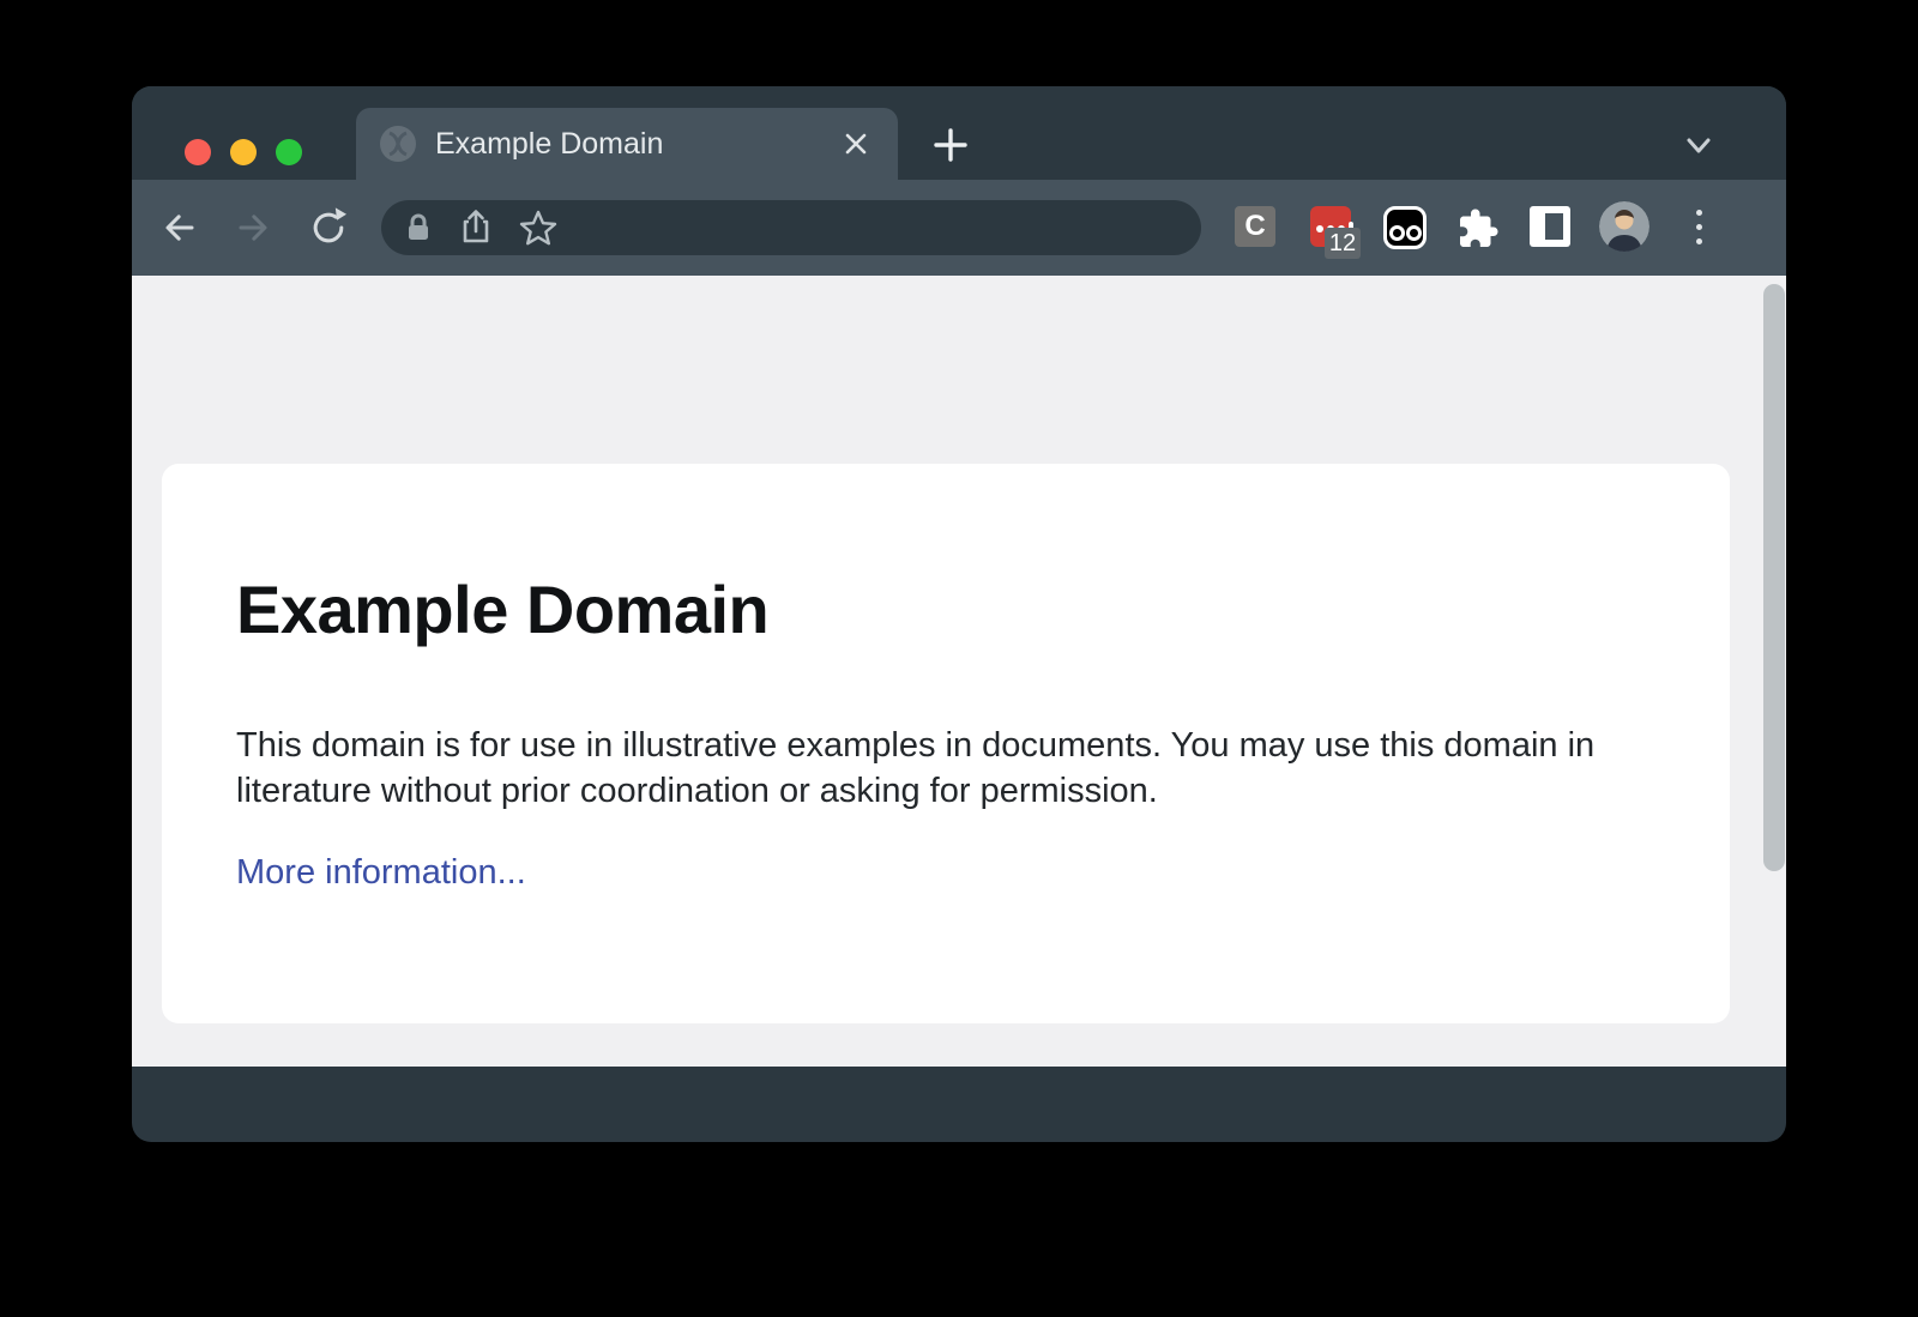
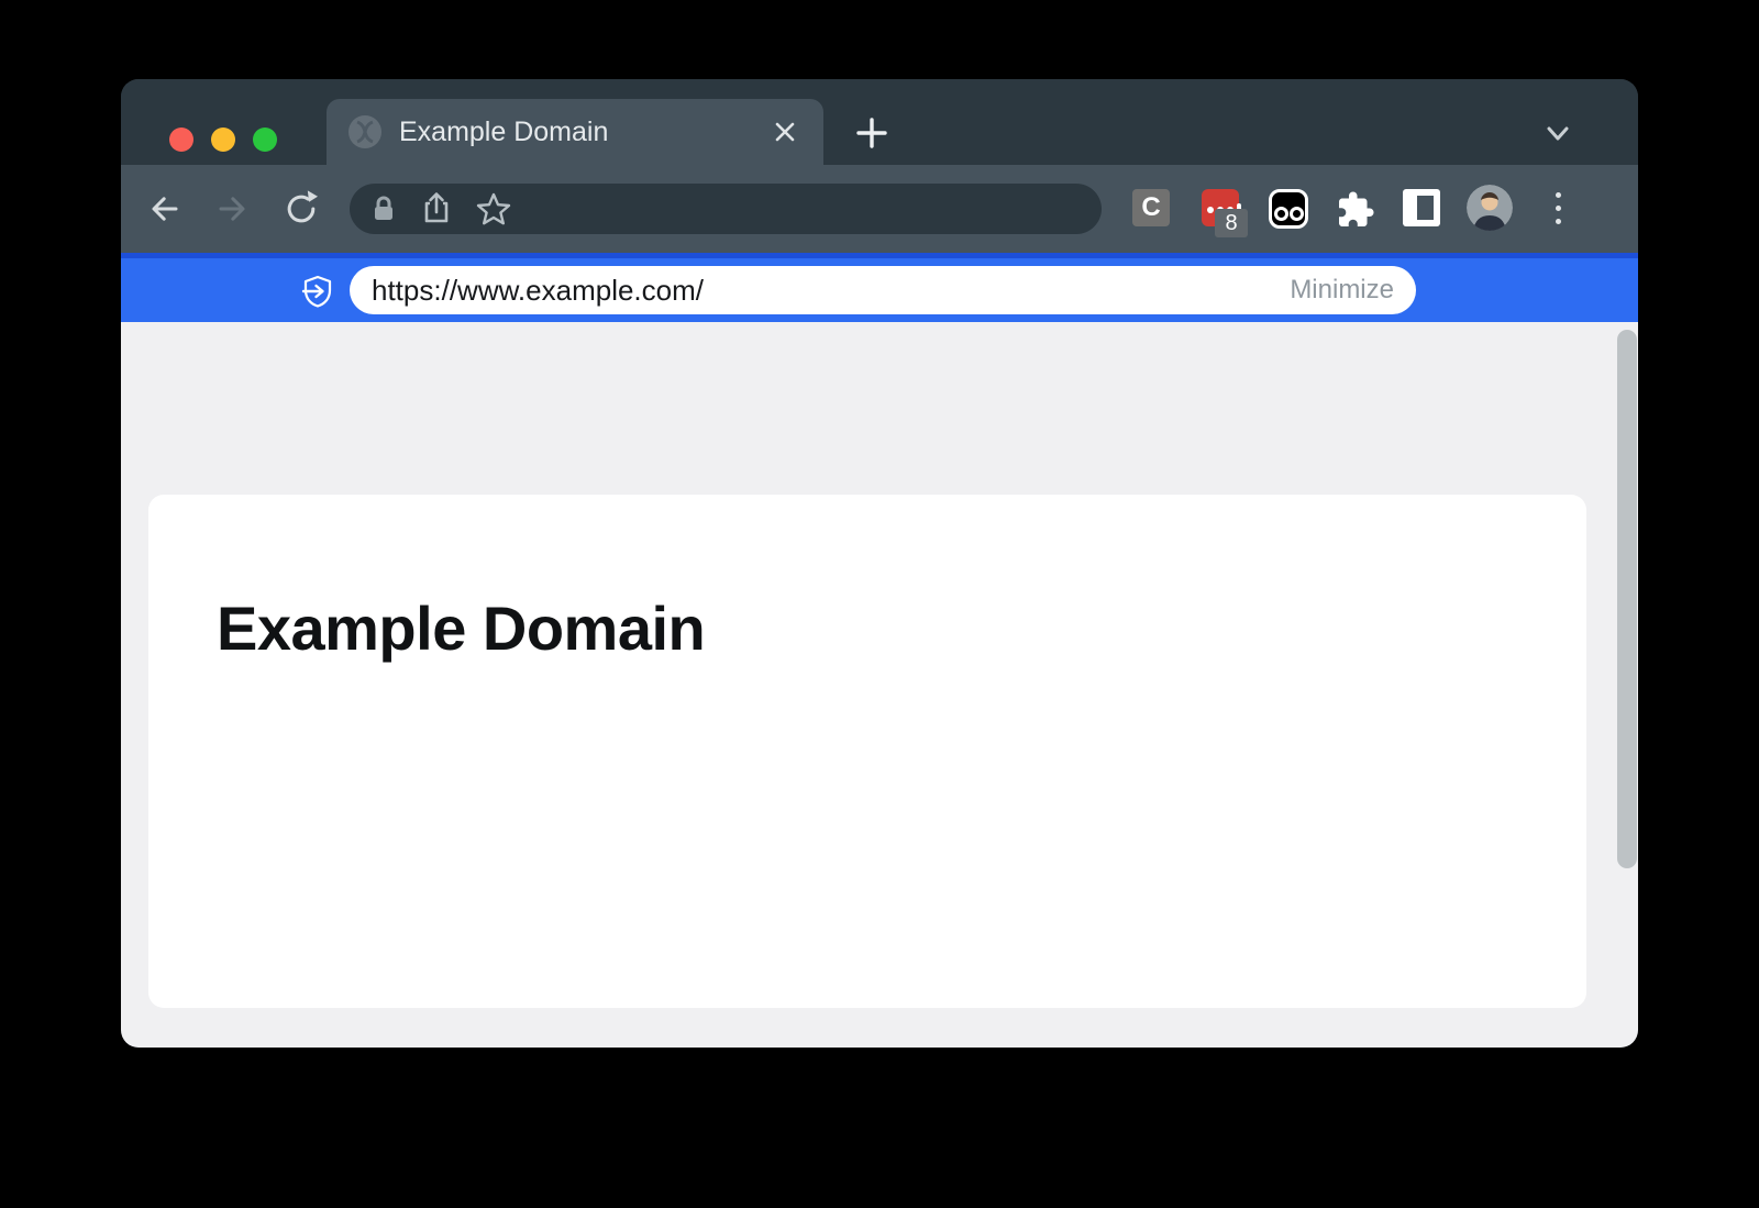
  Example Domain
  C
- 12
+ 8
+ https://www.example.com/
+ Minimize
  Example Domain
- This domain is for use in illustrative examples in documents. You may use this domain in literature without prior coordination or asking for permission.
- More information...
